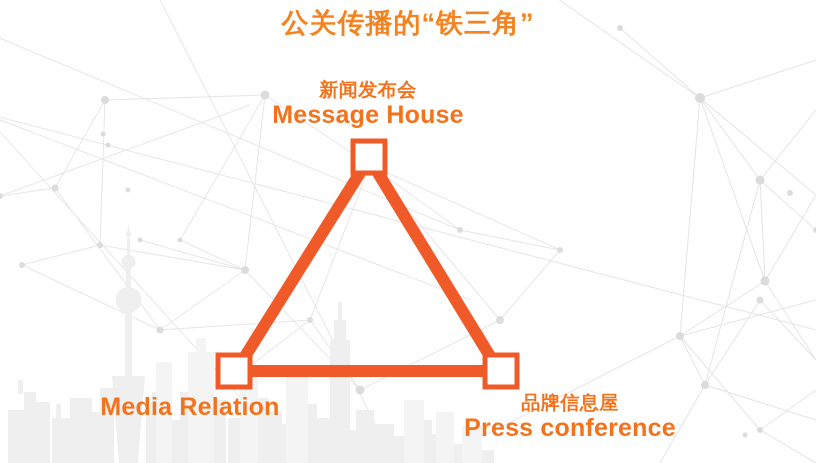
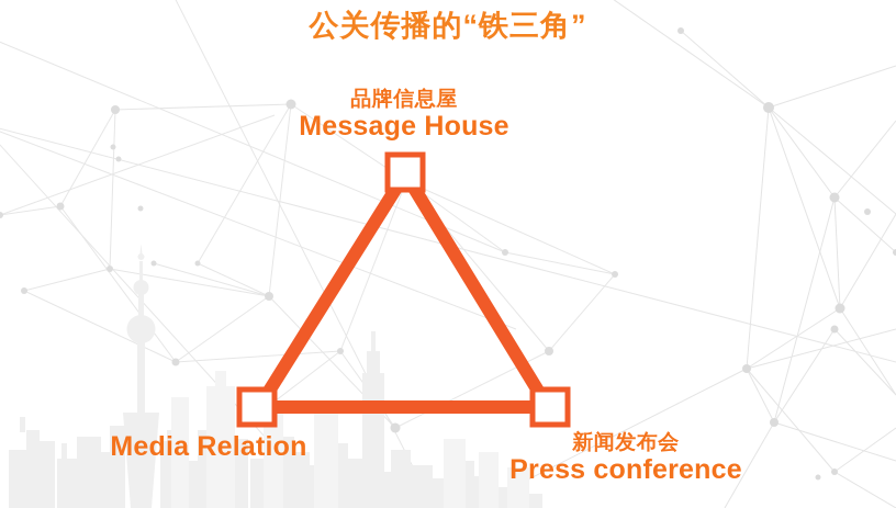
  公关传播的“铁三角”
- 新闻发布会
+ 品牌信息屋
  Message House
  Media Relation
- 品牌信息屋
+ 新闻发布会
  Press conference
